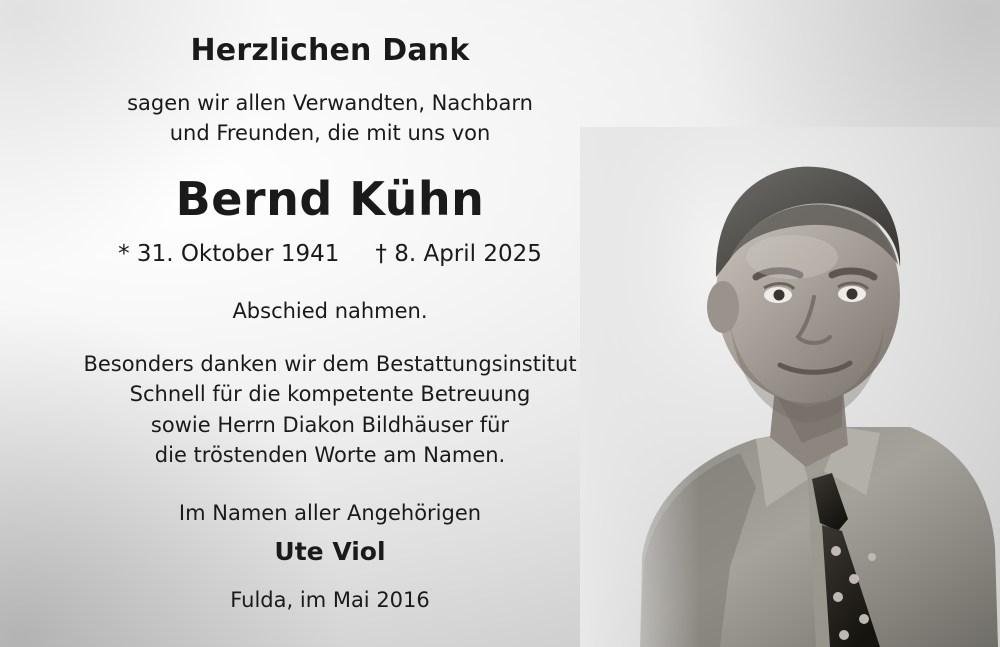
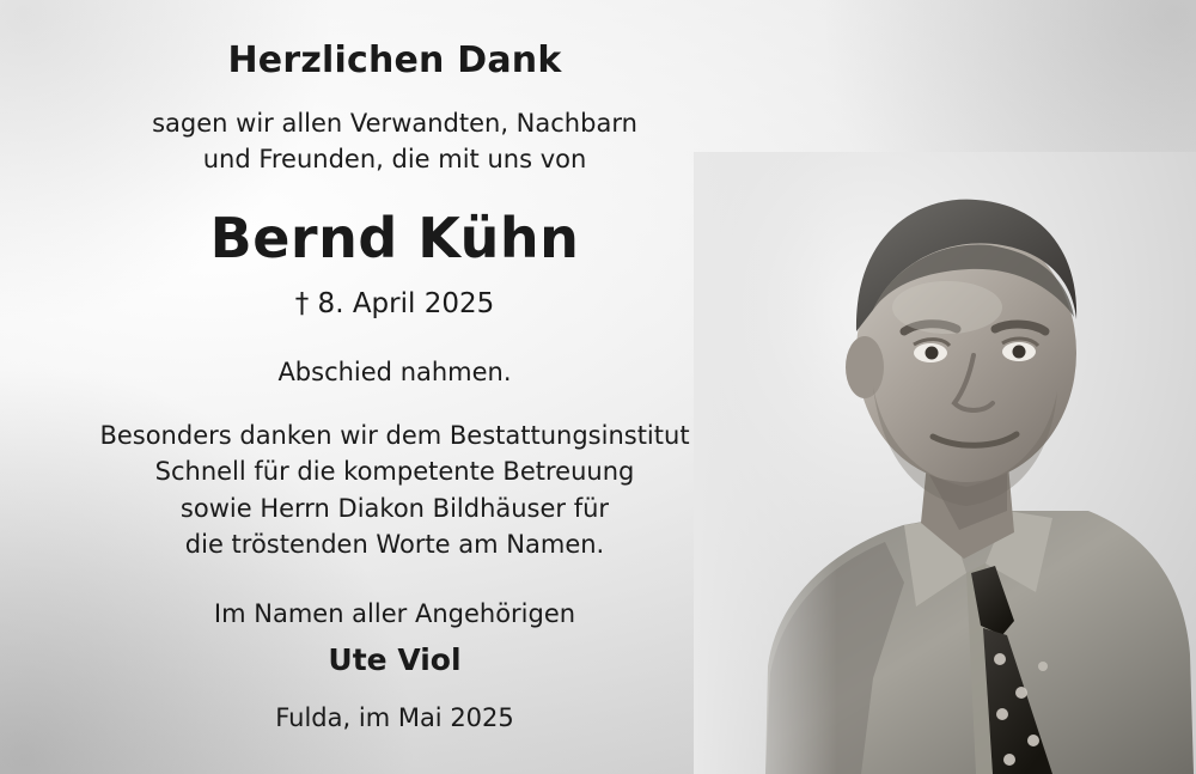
  Herzlichen Dank
  sagen wir allen Verwandten, Nachbarn
  und Freunden, die mit uns von
  Bernd Kühn
- * 31. Oktober 1941
  † 8. April 2025
  Abschied nahmen.
  Besonders danken wir dem Bestattungsinstitut
  Schnell für die kompetente Betreuung
  sowie Herrn Diakon Bildhäuser für
  die tröstenden Worte am Namen.
  Im Namen aller Angehörigen
  Ute Viol
- Fulda, im Mai 2016
+ Fulda, im Mai 2025
